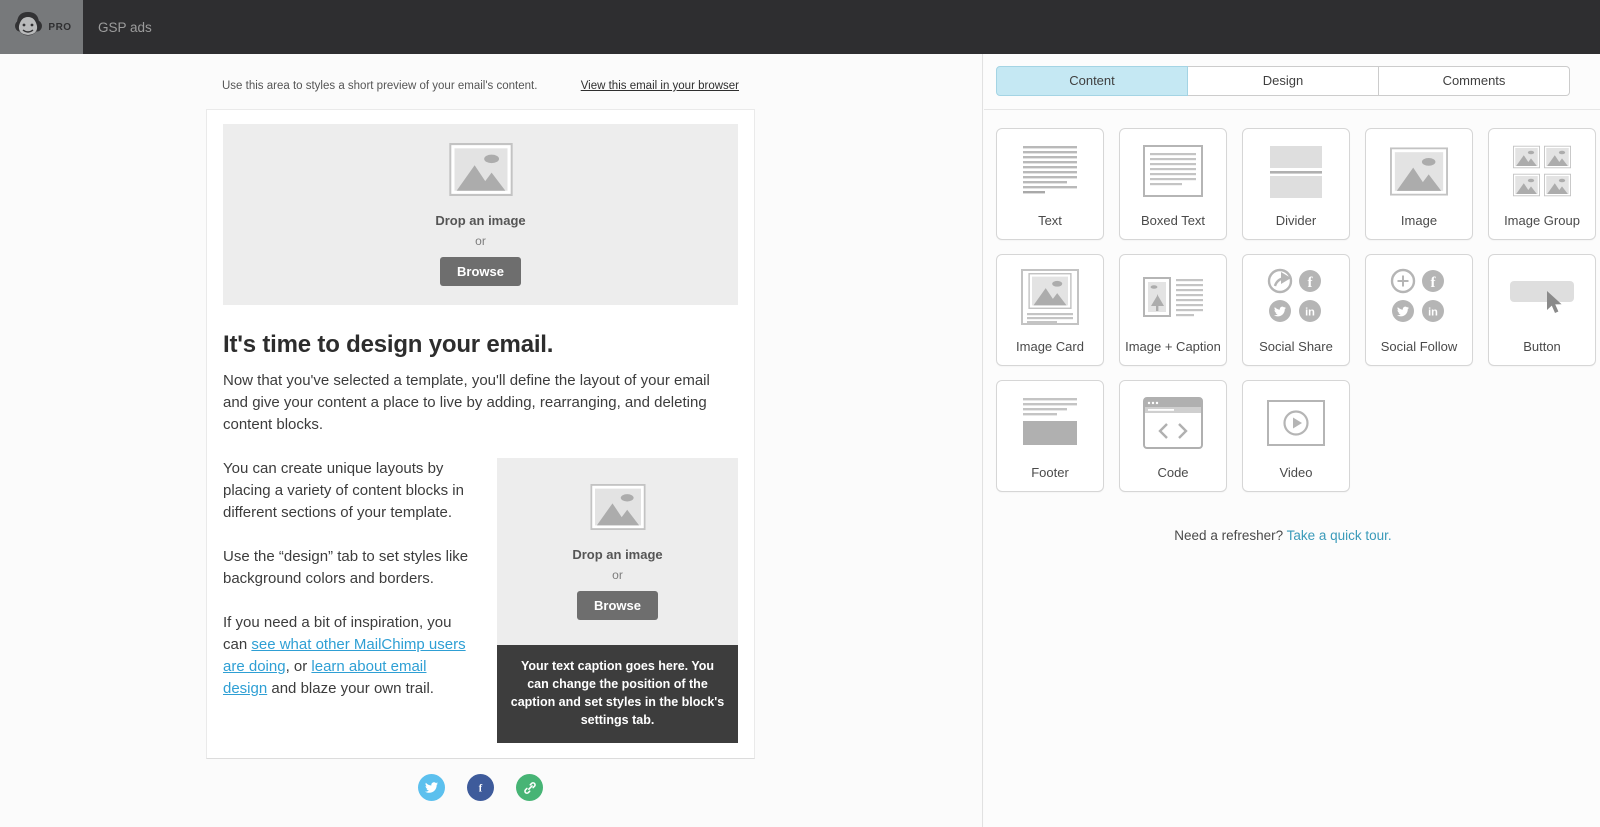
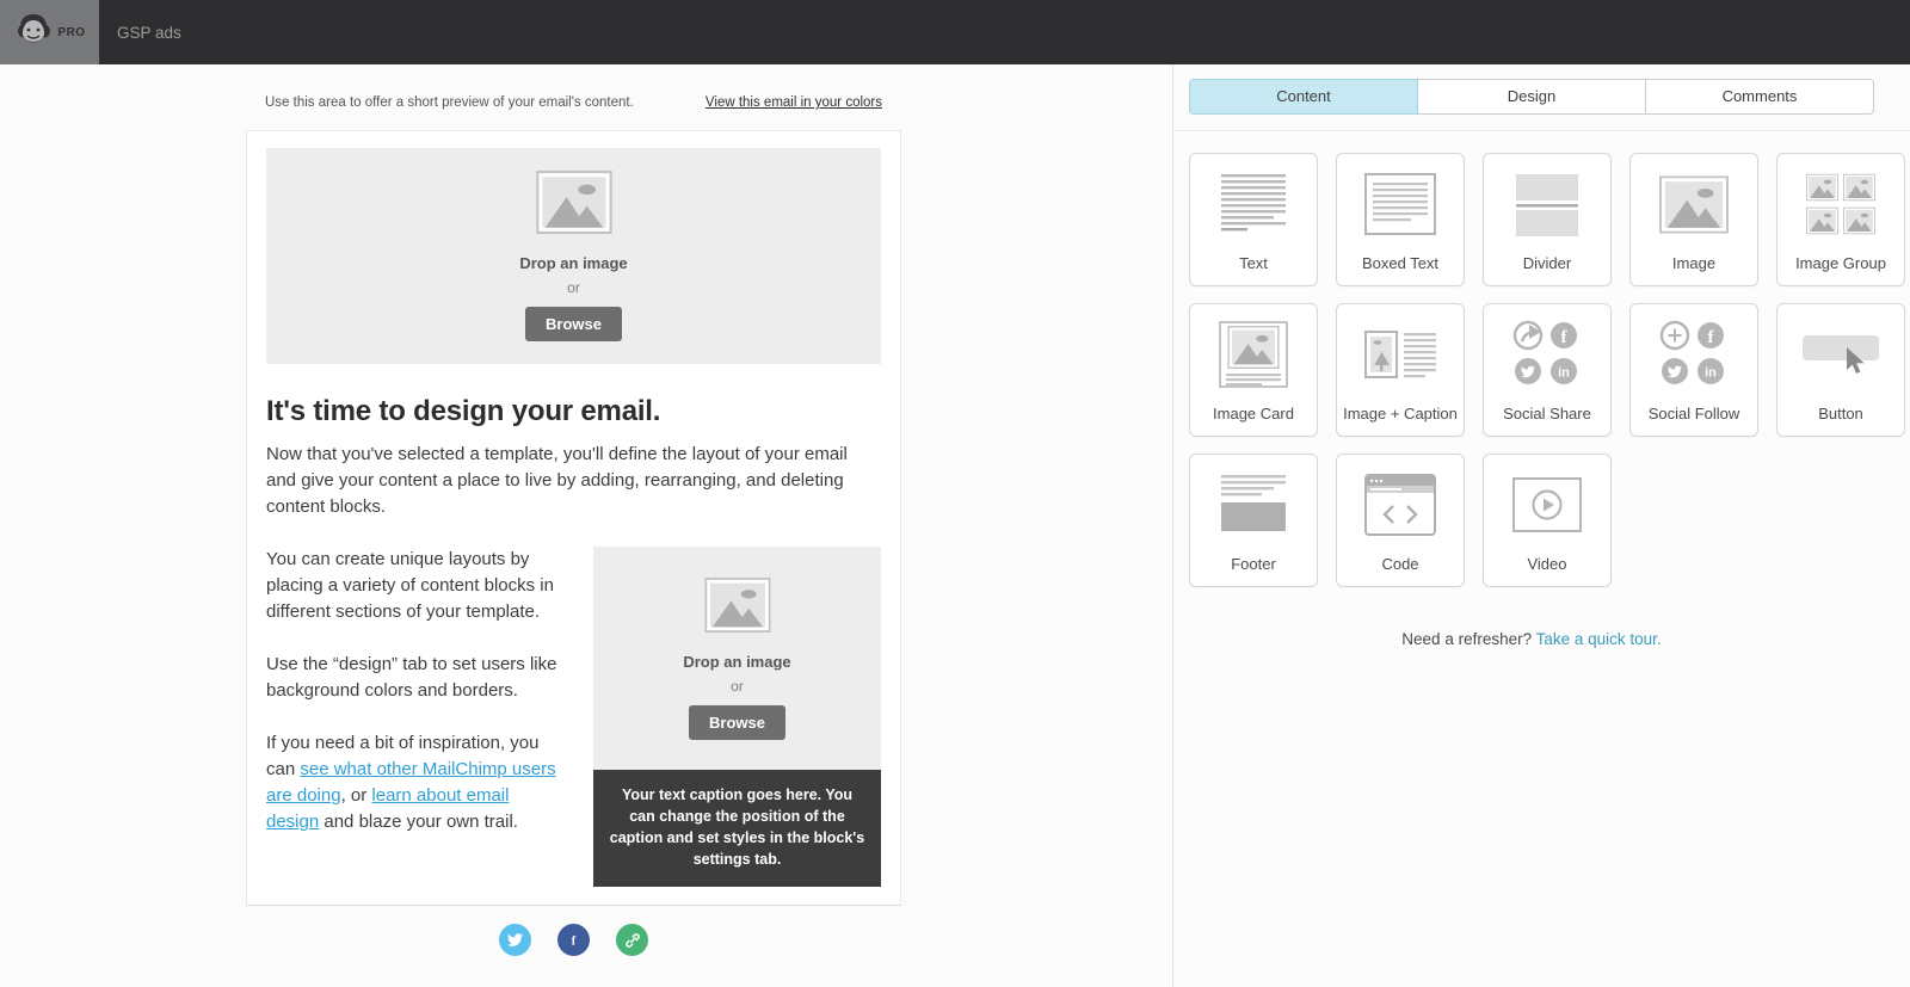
  PRO
  GSP ads
- Use this area to styles a short preview of your email's content.
+ Use this area to offer a short preview of your email's content.
- View this email in your browser
+ View this email in your colors
  Drop an image
  or
  Browse
  It's time to design your email.
  Now that you've selected a template, you'll define the layout of your email and give your content a place to live by adding, rearranging, and deleting content blocks.
  You can create unique layouts by placing a variety of content blocks in different sections of your template.
- Use the “design” tab to set styles like background colors and borders.
+ Use the “design” tab to set users like background colors and borders.
  If you need a bit of inspiration, you can see what other MailChimp users are doing, or learn about email design and blaze your own trail.
  Drop an image
  or
  Browse
  Your text caption goes here. You can change the position of the caption and set styles in the block's settings tab.
  f
  Content
  Design
  Comments
  Text
  Boxed Text
  Divider
  Image
  Image Group
  Image Card
  Image + Caption
  f
  in
  Social Share
  f
  in
  Social Follow
  Button
  Footer
  Code
  Video
  Need a refresher? Take a quick tour.
